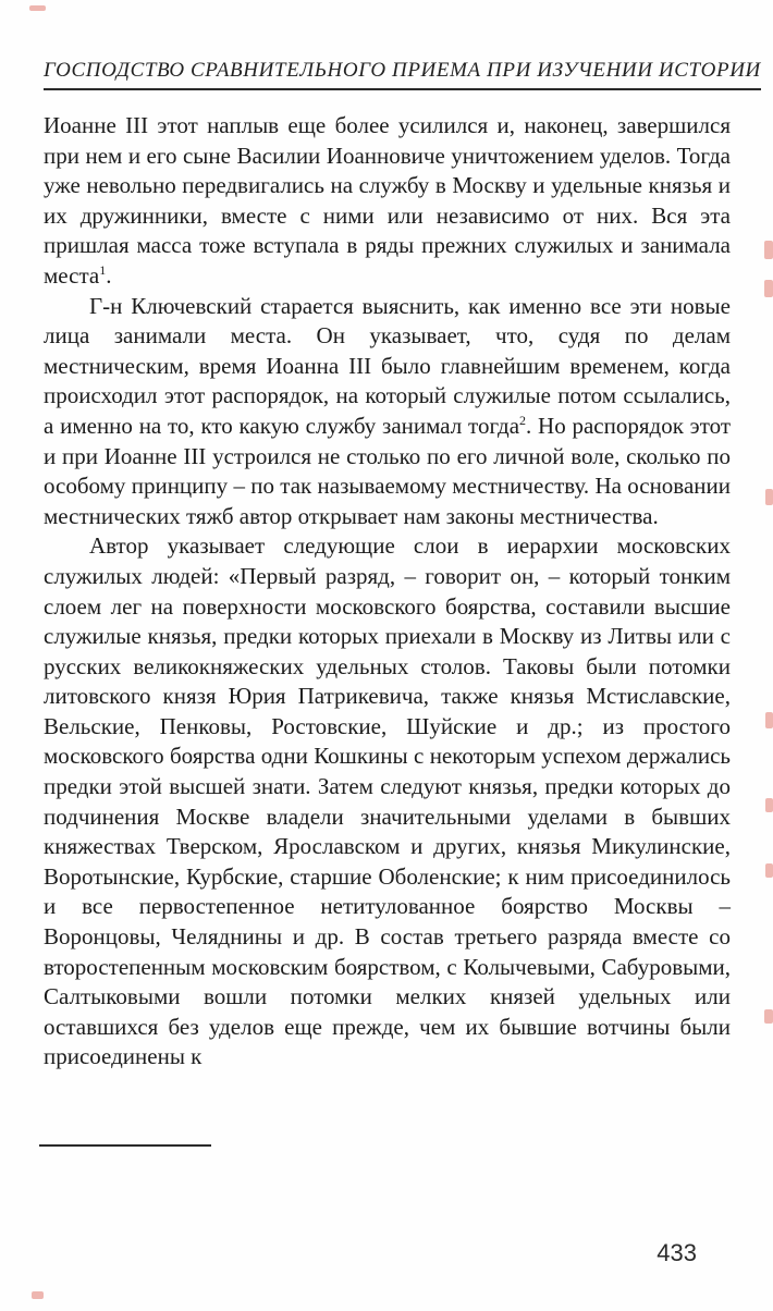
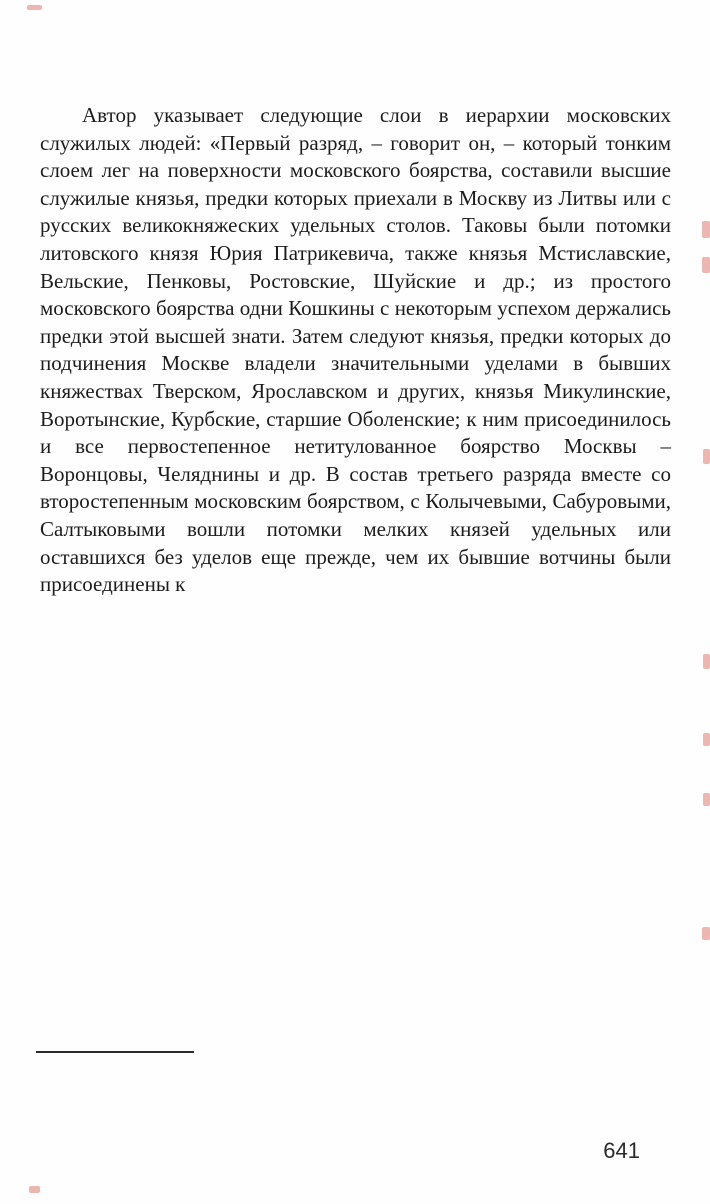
- ГОСПОДСТВО СРАВНИТЕЛЬНОГО ПРИЕМА ПРИ ИЗУЧЕНИИ ИСТОРИИ
- Иоанне III этот наплыв еще более усилился и, наконец, завершился при нем и его сыне Василии Иоанновиче уничтожением уделов. Тогда уже невольно передвигались на службу в Москву и удельные князья и их дружинники, вместе с ними или независимо от них. Вся эта пришлая масса тоже вступала в ряды прежних служилых и занимала места1.
- Г-н Ключевский старается выяснить, как именно все эти новые лица занимали места. Он указывает, что, судя по делам местническим, время Иоанна III было главнейшим временем, когда происходил этот распорядок, на который служилые потом ссылались, а именно на то, кто какую службу занимал тогда2. Но распорядок этот и при Иоанне III устроился не столько по его личной воле, сколько по особому принципу – по так называемому местничеству. На основании местнических тяжб автор открывает нам законы местничества.
  Автор указывает следующие слои в иерархии московских служилых людей: «Первый разряд, – говорит он, – который тонким слоем лег на поверхности московского боярства, составили высшие служилые князья, предки которых приехали в Москву из Литвы или с русских великокняжеских удельных столов. Таковы были потомки литовского князя Юрия Патрикевича, также князья Мстиславские, Вельские, Пенковы, Ростовские, Шуйские и др.; из простого московского боярства одни Кошкины с некоторым успехом держались предки этой высшей знати. Затем следуют князья, предки которых до подчинения Москве владели значительными уделами в бывших княжествах Тверском, Ярославском и других, князья Микулинские, Воротынские, Курбские, старшие Оболенские; к ним присоединилось и все первостепенное нетитулованное боярство Москвы – Воронцовы, Челяднины и др. В состав третьего разряда вместе со второстепенным московским боярством, с Колычевыми, Сабуровыми, Салтыковыми вошли потомки мелких князей удельных или оставшихся без уделов еще прежде, чем их бывшие вотчины были присоединены к
- 433
+ 641
